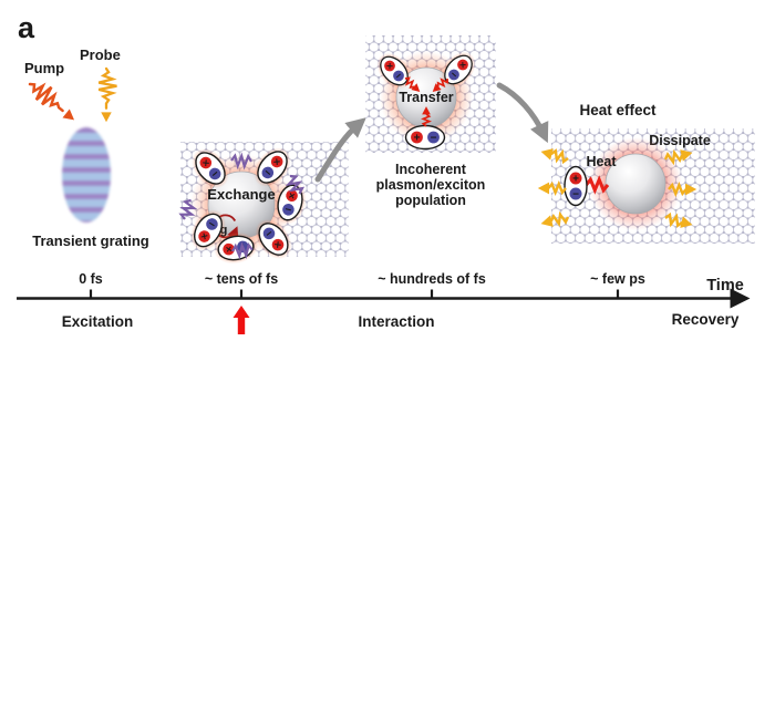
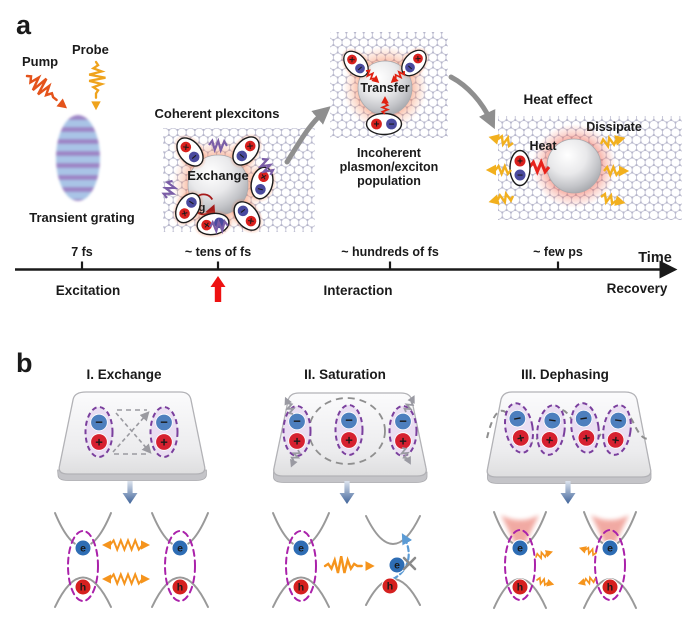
  a
  Pump
  Probe
  Transient grating
+ Coherent plexcitons
  Exchange
  Transfer
  Incoherent
  plasmon/exciton
  population
  Heat effect
  Dissipate
  Heat
- 0 fs
+ 7 fs
  ~ tens of fs
  ~ hundreds of fs
  ~ few ps
  Time
  Excitation
  Interaction
  Recovery
+ b
+ I. Exchange
+ II. Saturation
+ III. Dephasing
